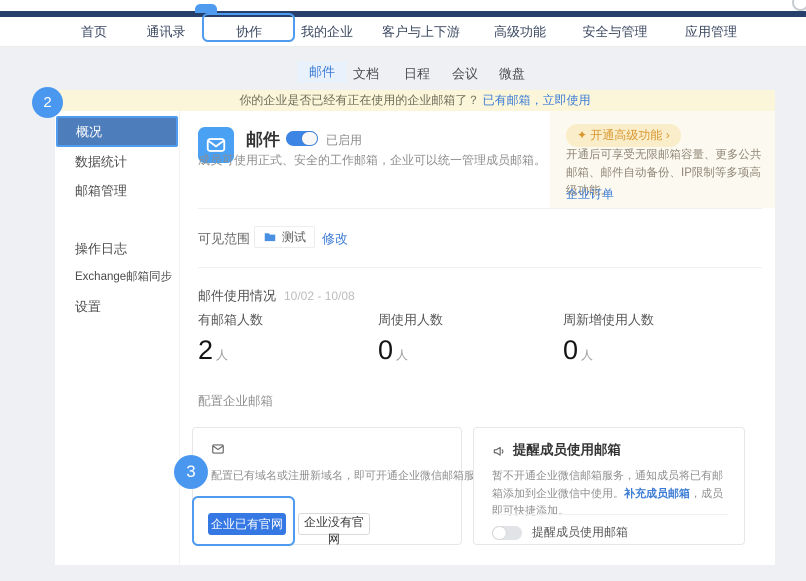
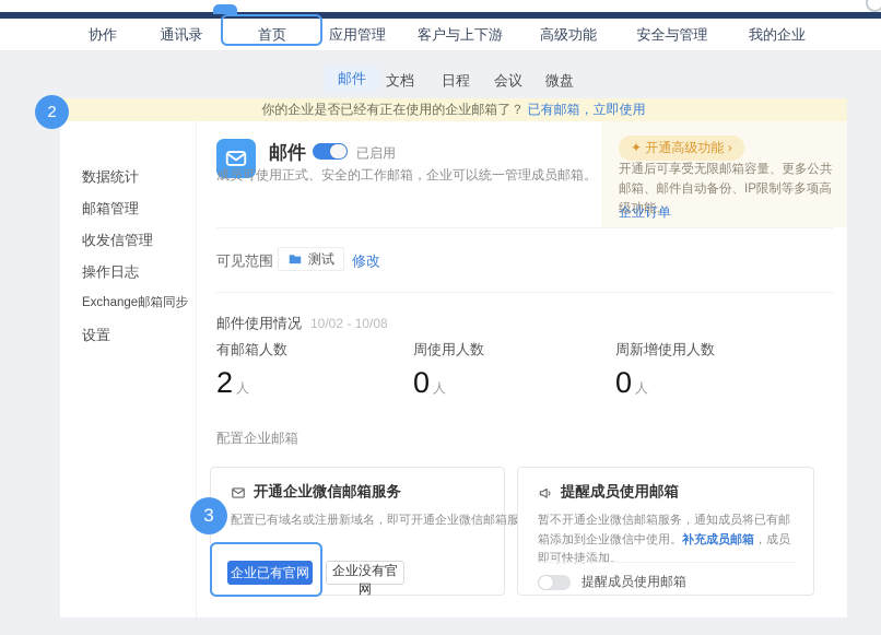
- 首页
+ 协作
  通讯录
- 协作
+ 首页
- 我的企业
+ 应用管理
  客户与上下游
  高级功能
  安全与管理
- 应用管理
+ 我的企业
  邮件
  文档
  日程
  会议
  微盘
  你的企业是否已经有正在使用的企业邮箱了？ 已有邮箱，立即使用
- 概况
  数据统计
  邮箱管理
+ 收发信管理
  操作日志
  Exchange邮箱同步
  设置
  2
  3
  邮件
  已启用
  成员可使用正式、安全的工作邮箱，企业可以统一管理成员邮箱。
  ✦ 开通高级功能 ›
  开通后可享受无限邮箱容量、更多公共邮箱、邮件自动备份、IP限制等多项高级功能。
  企业订单
  可见范围
  测试
  修改
  邮件使用情况 10/02 - 10/08
  有邮箱人数
  2 人
  周使用人数
  0 人
  周新增使用人数
  0 人
  配置企业邮箱
+ 开通企业微信邮箱服务
  配置已有域名或注册新域名，即可开通企业微信邮箱服
  企业已有官网
  企业没有官网
  提醒成员使用邮箱
  暂不开通企业微信邮箱服务，通知成员将已有邮箱添加到企业微信中使用。补充成员邮箱，成员即可快捷添加。
  提醒成员使用邮箱
